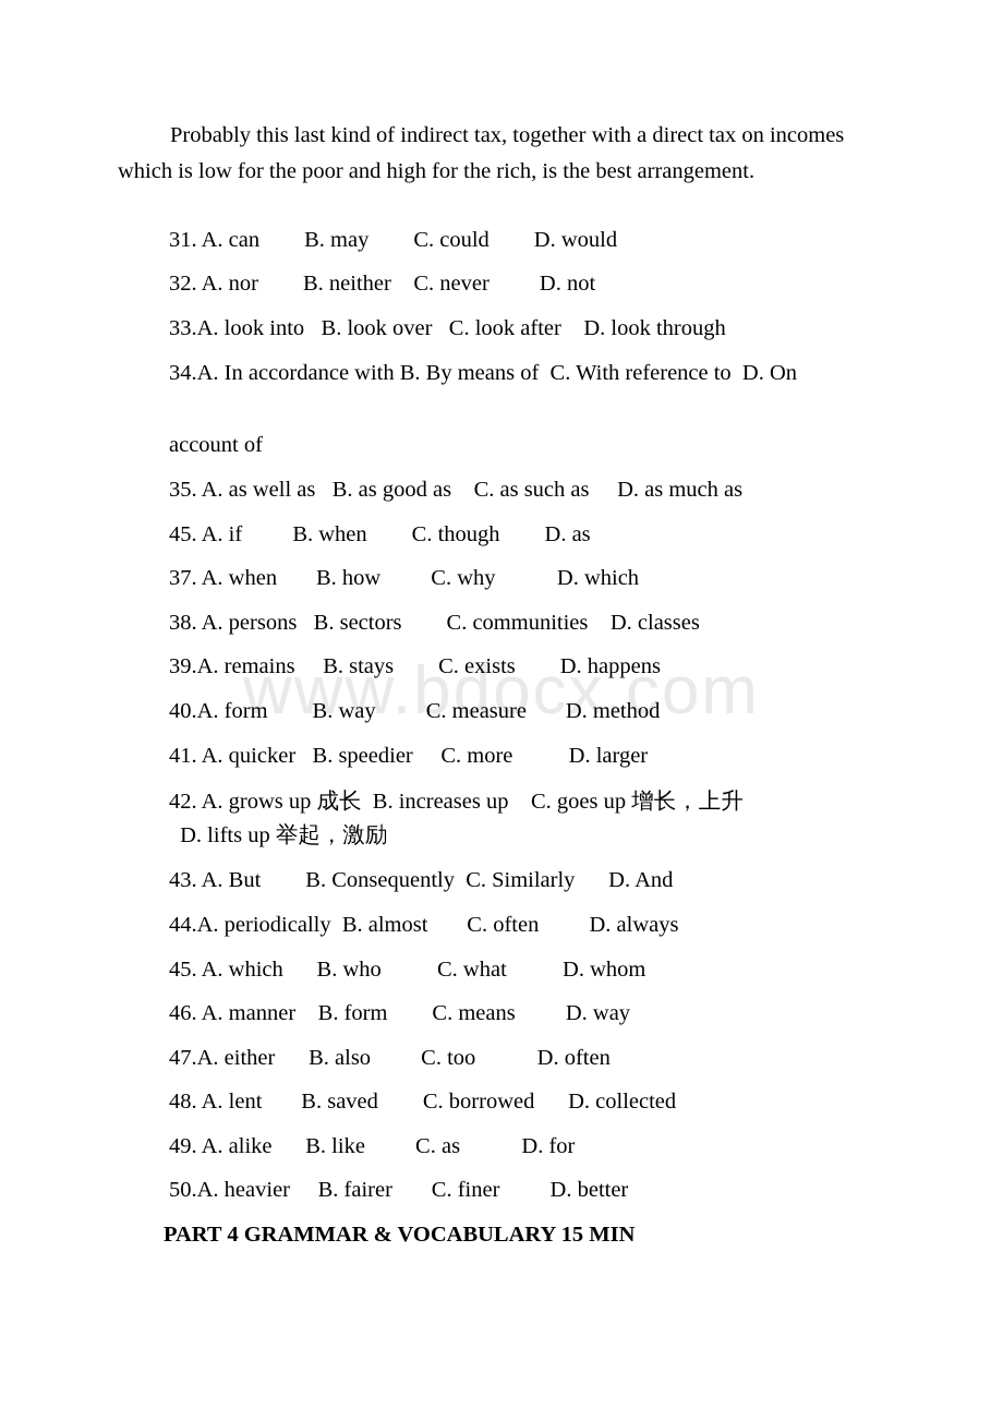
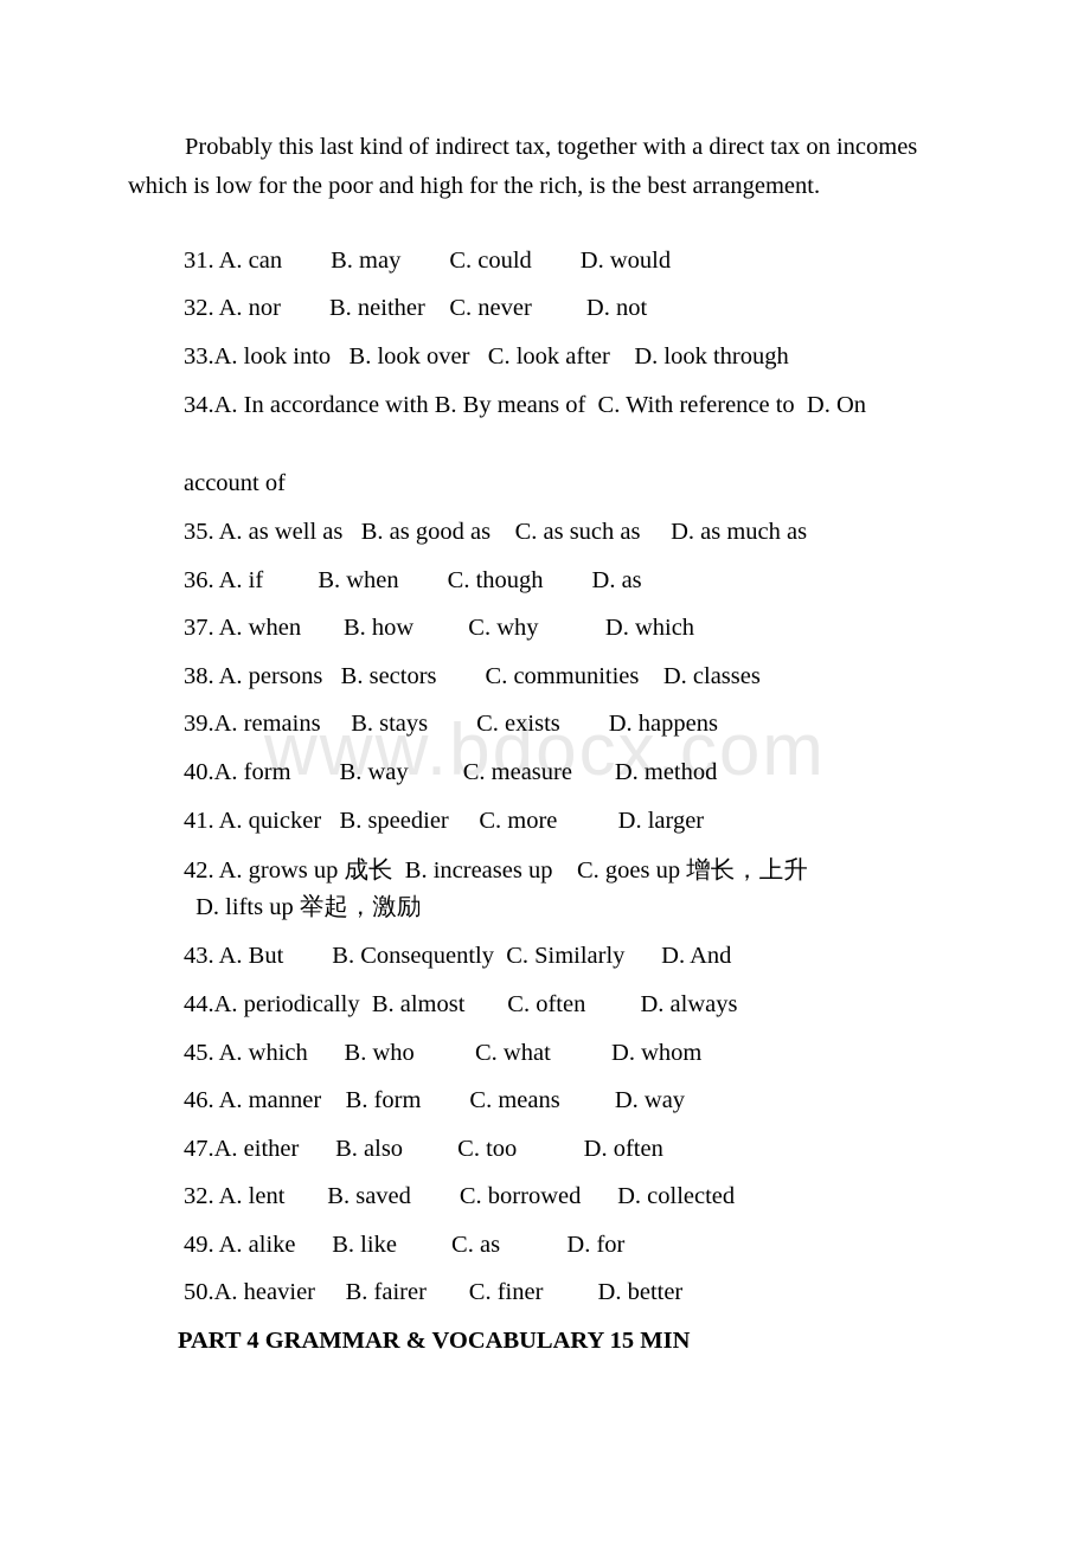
  www.bdocx.com
  Probably this last kind of indirect tax, together with a direct tax on incomes which is low for the poor and high for the rich, is the best arrangement.
  31. A. can B. may C. could D. would
  32. A. nor B. neither C. never D. not
  33.A. look into B. look over C. look after D. look through
  34.A. In accordance with B. By means of C. With reference to D. On
  account of
  35. A. as well as B. as good as C. as such as D. as much as
- 45. A. if B. when C. though D. as
+ 36. A. if B. when C. though D. as
  37. A. when B. how C. why D. which
  38. A. persons B. sectors C. communities D. classes
  39.A. remains B. stays C. exists D. happens
  40.A. form B. way C. measure D. method
  41. A. quicker B. speedier C. more D. larger
  42. A. grows up 成长 B. increases up C. goes up 增长，上升
  D. lifts up 举起，激励
  43. A. But B. Consequently C. Similarly D. And
  44.A. periodically B. almost C. often D. always
  45. A. which B. who C. what D. whom
  46. A. manner B. form C. means D. way
  47.A. either B. also C. too D. often
- 48. A. lent B. saved C. borrowed D. collected
+ 32. A. lent B. saved C. borrowed D. collected
  49. A. alike B. like C. as D. for
  50.A. heavier B. fairer C. finer D. better
  PART 4 GRAMMAR & VOCABULARY 15 MIN
